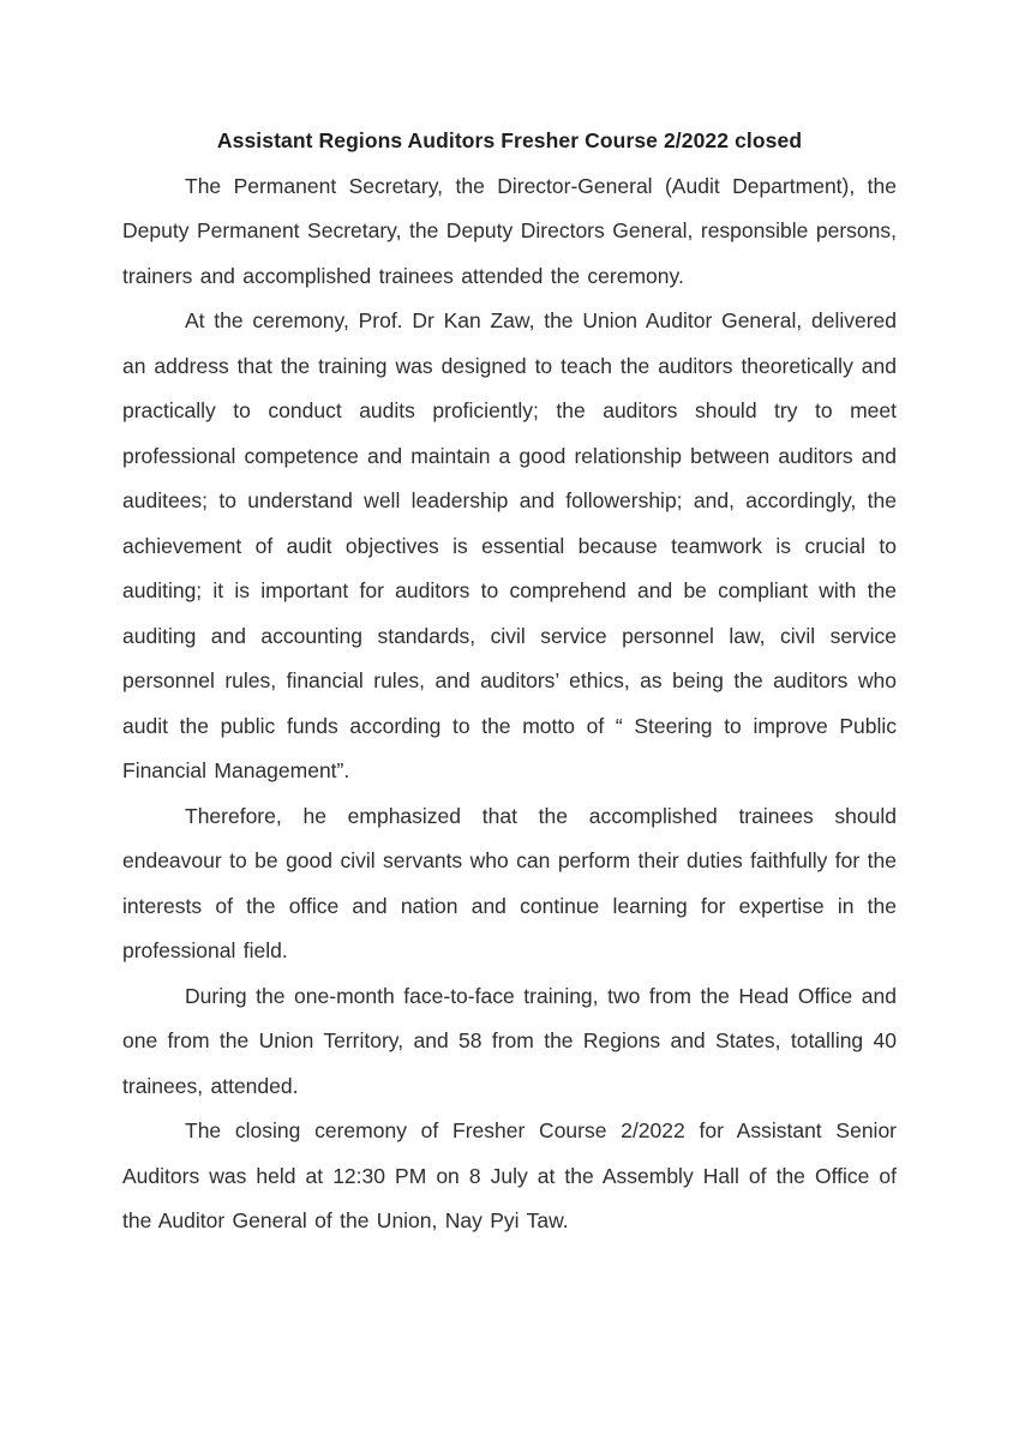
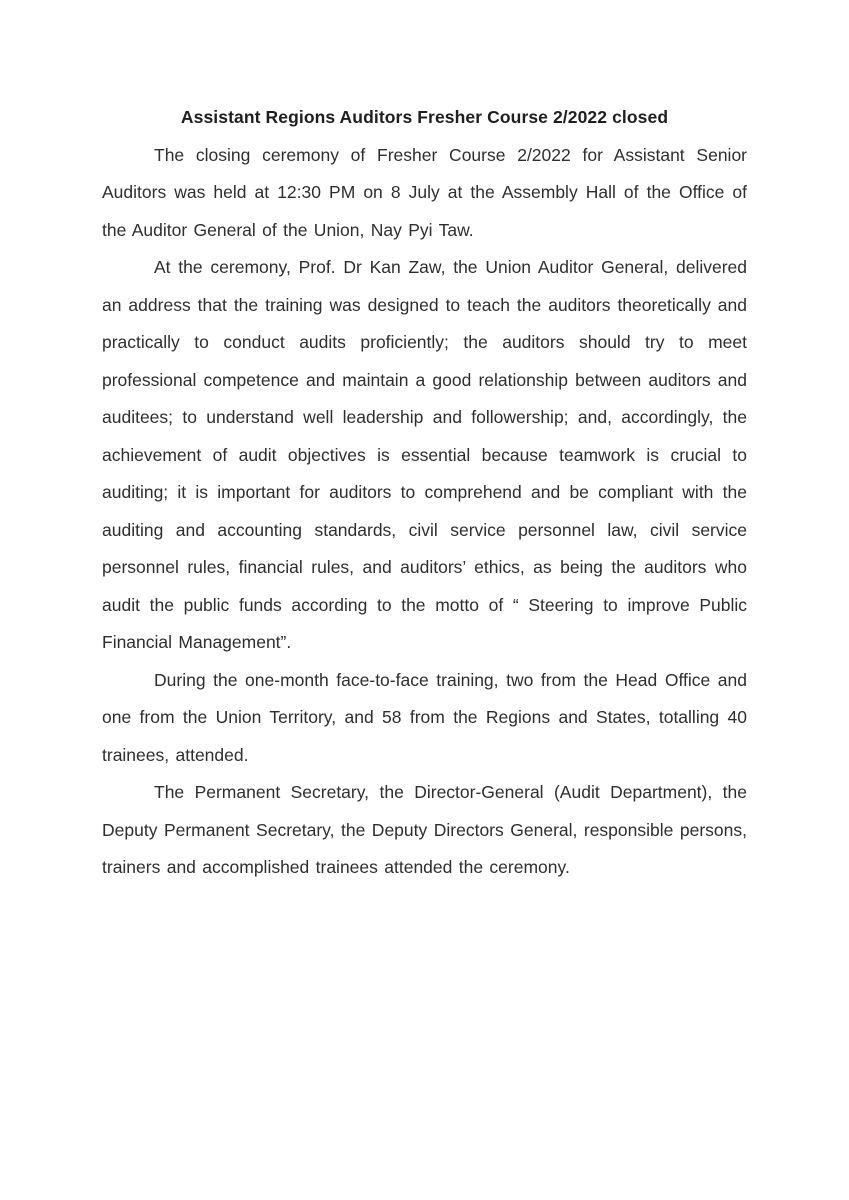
  Assistant Regions Auditors Fresher Course 2/2022 closed
- The Permanent Secretary, the Director-General (Audit Department), the Deputy Permanent Secretary, the Deputy Directors General, responsible persons, trainers and accomplished trainees attended the ceremony.
+ The closing ceremony of Fresher Course 2/2022 for Assistant Senior Auditors was held at 12:30 PM on 8 July at the Assembly Hall of the Office of the Auditor General of the Union, Nay Pyi Taw.
  At the ceremony, Prof. Dr Kan Zaw, the Union Auditor General, delivered an address that the training was designed to teach the auditors theoretically and practically to conduct audits proficiently; the auditors should try to meet professional competence and maintain a good relationship between auditors and auditees; to understand well leadership and followership; and, accordingly, the achievement of audit objectives is essential because teamwork is crucial to auditing; it is important for auditors to comprehend and be compliant with the auditing and accounting standards, civil service personnel law, civil service personnel rules, financial rules, and auditors’ ethics, as being the auditors who audit the public funds according to the motto of “ Steering to improve Public Financial Management”.
- Therefore, he emphasized that the accomplished trainees should endeavour to be good civil servants who can perform their duties faithfully for the interests of the office and nation and continue learning for expertise in the professional field.
  During the one-month face-to-face training, two from the Head Office and one from the Union Territory, and 58 from the Regions and States, totalling 40 trainees, attended.
- The closing ceremony of Fresher Course 2/2022 for Assistant Senior Auditors was held at 12:30 PM on 8 July at the Assembly Hall of the Office of the Auditor General of the Union, Nay Pyi Taw.
+ The Permanent Secretary, the Director-General (Audit Department), the Deputy Permanent Secretary, the Deputy Directors General, responsible persons, trainers and accomplished trainees attended the ceremony.
